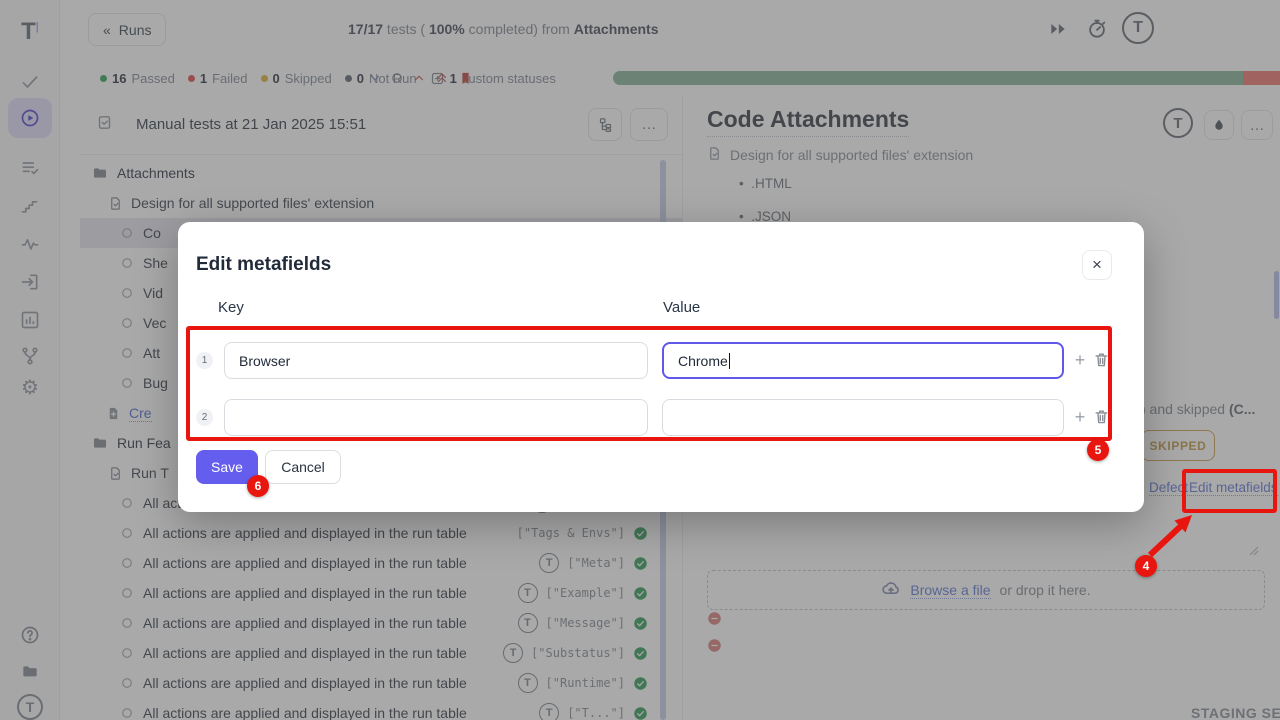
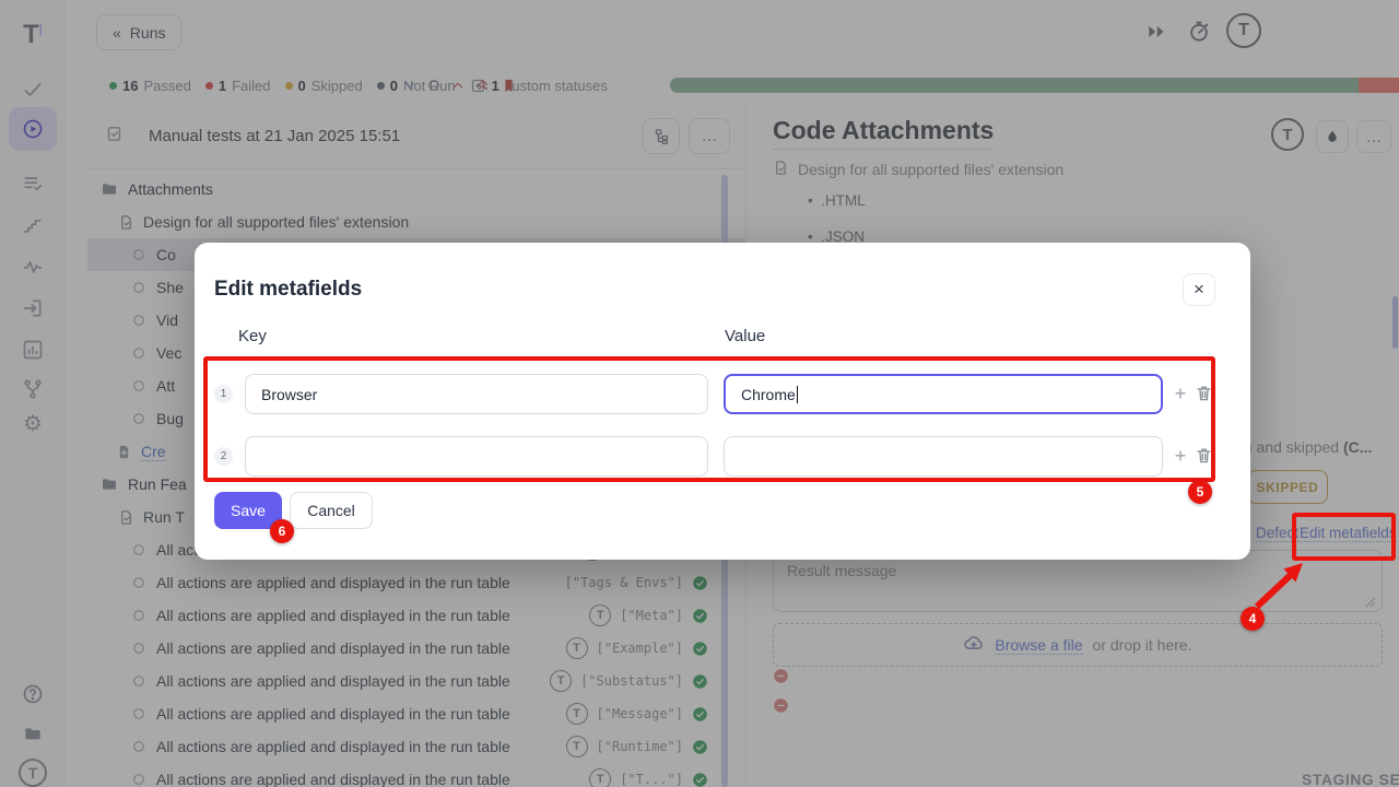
  T|
  ⚙
  T
  «
  Runs
- 17/17 tests ( 100% completed) from Attachments
  T
  16
  Passed
  1
  Failed
  0
  Skipped
  0
  ot Run
  1
  ustom statuses
  Manual tests at 21 Jan 2025 15:51
  …
  Attachments
  Design for all supported files' extension
  Co
  She
  Vid
  Vec
  Att
  Bug
  Cre
  Run Fea
  Run T
  All actions are applied and displayed in the run table
  ["Tags & Envs"]
  All actions are applied and displayed in the run table
  T
  ["Meta"]
  All actions are applied and displayed in the run table
  T
  ["Example"]
  All actions are applied and displayed in the run table
  T
- ["Message"]
+ ["Substatus"]
  All actions are applied and displayed in the run table
  T
- ["Substatus"]
+ ["Message"]
  All actions are applied and displayed in the run table
  T
  ["Runtime"]
  All actions are applied and displayed in the run table
  T
  ["T..."]
  Code Attachments
  T
  …
  Design for all supported files' extension
  • .HTML
  • .JSON
  and skipped (C...
  SKIPPED
  Defect
  Edit metafields
+ Result message
  Browse a file
  or drop it here.
  STAGING SE
  Edit metafields
  ×
  Key
  Value
  1
  Browser
  Chrome
  +
  2
  +
  Save
  Cancel
  5
  6
  4
